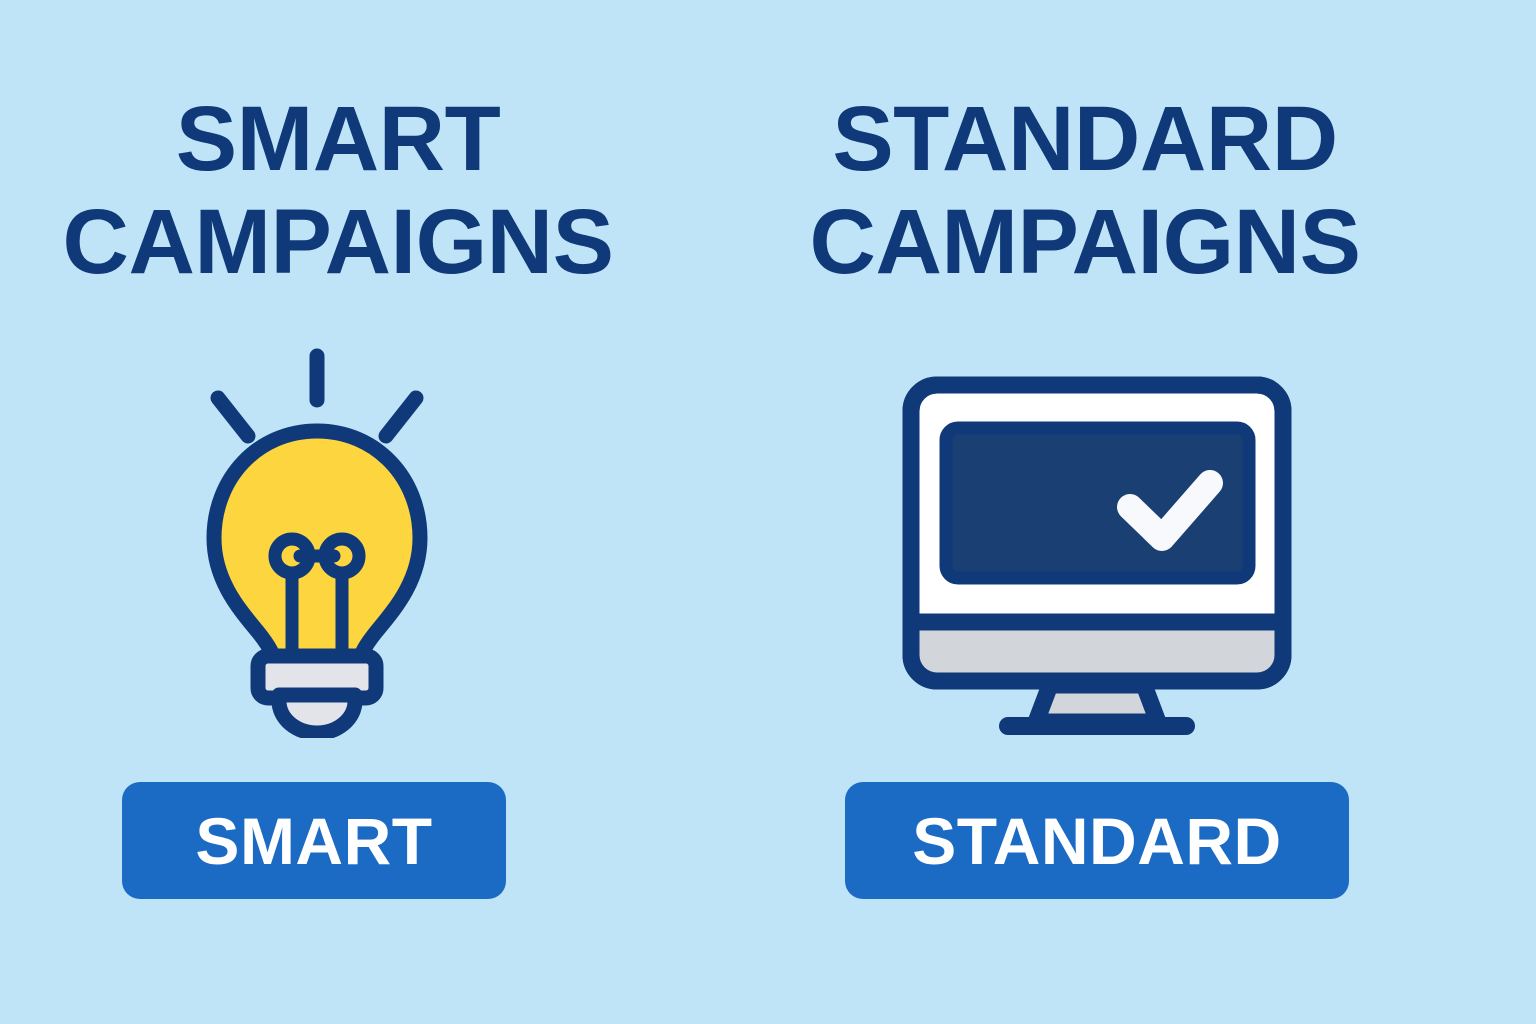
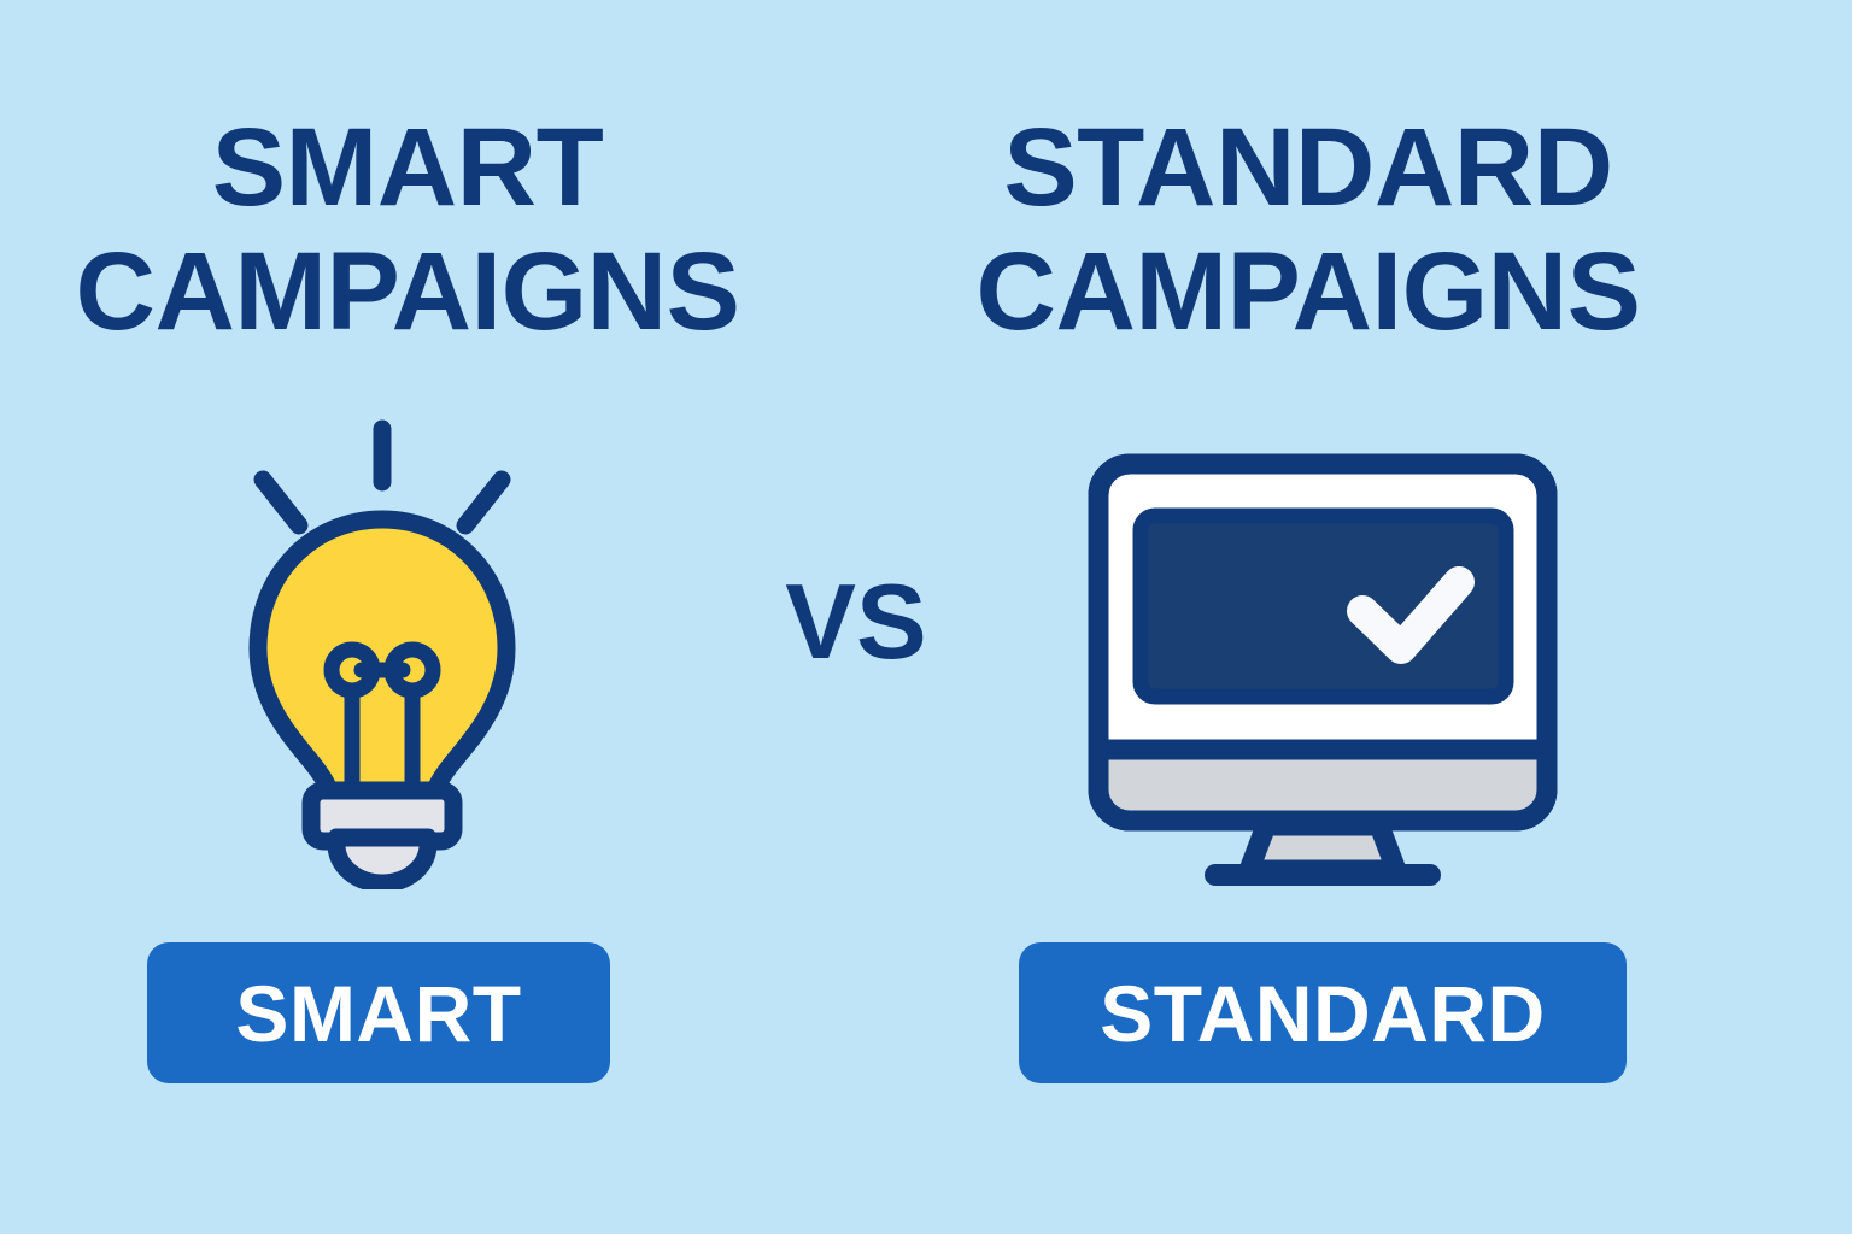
  SMART
  CAMPAIGNS
  SMART
+ VS
  STANDARD
  CAMPAIGNS
  STANDARD
